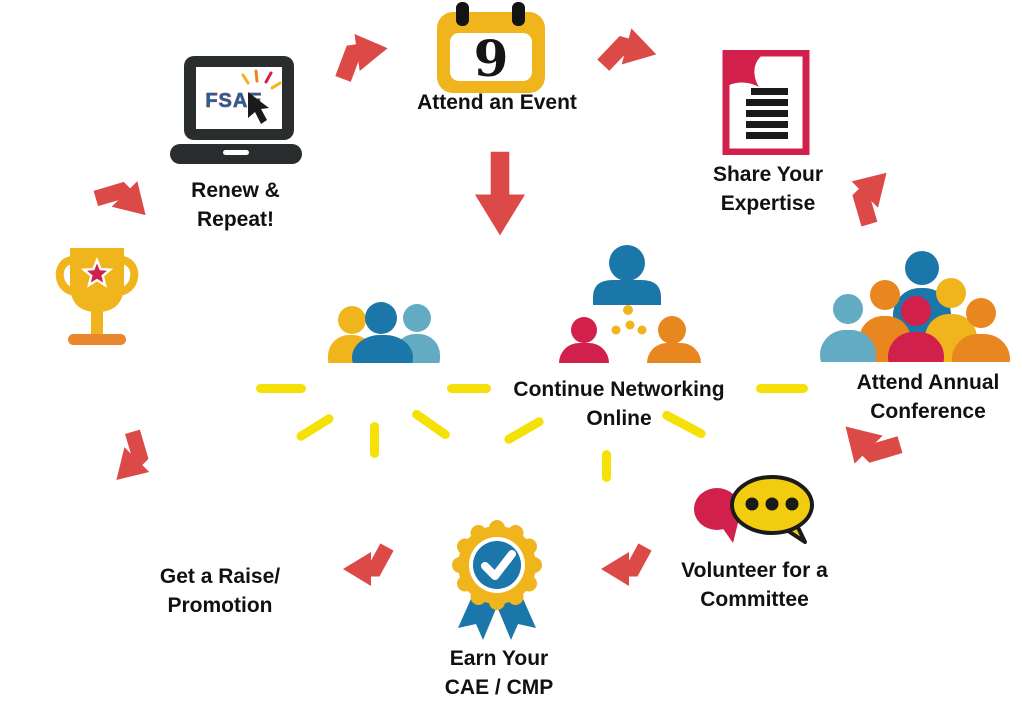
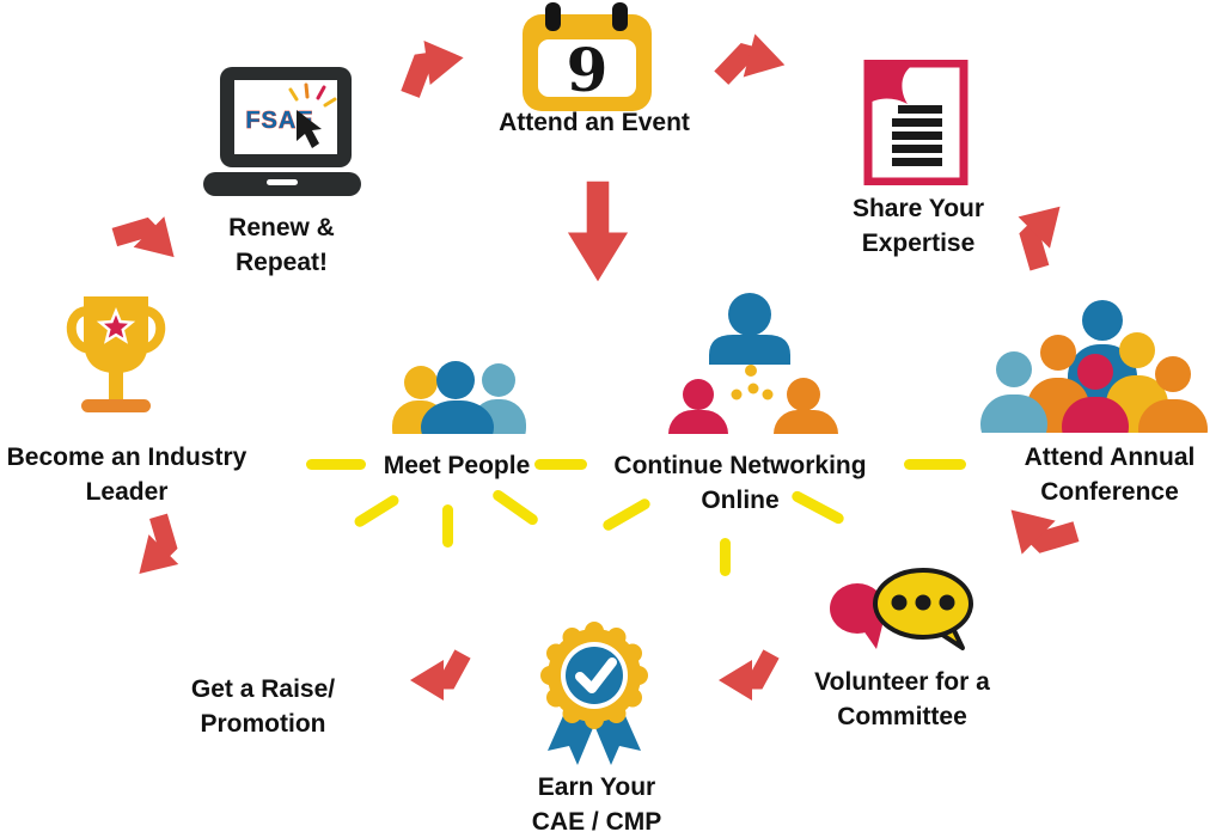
  9
  Attend an Event
  FSA
  Renew &
  Repeat!
  Share Your
  Expertise
  Attend Annual
  Conference
  Volunteer for a
  Committee
  Earn Your
  CAE / CMP
  Get a Raise/
  Promotion
+ Become an Industry
+ Leader
+ Meet People
  Continue Networking
  Online
